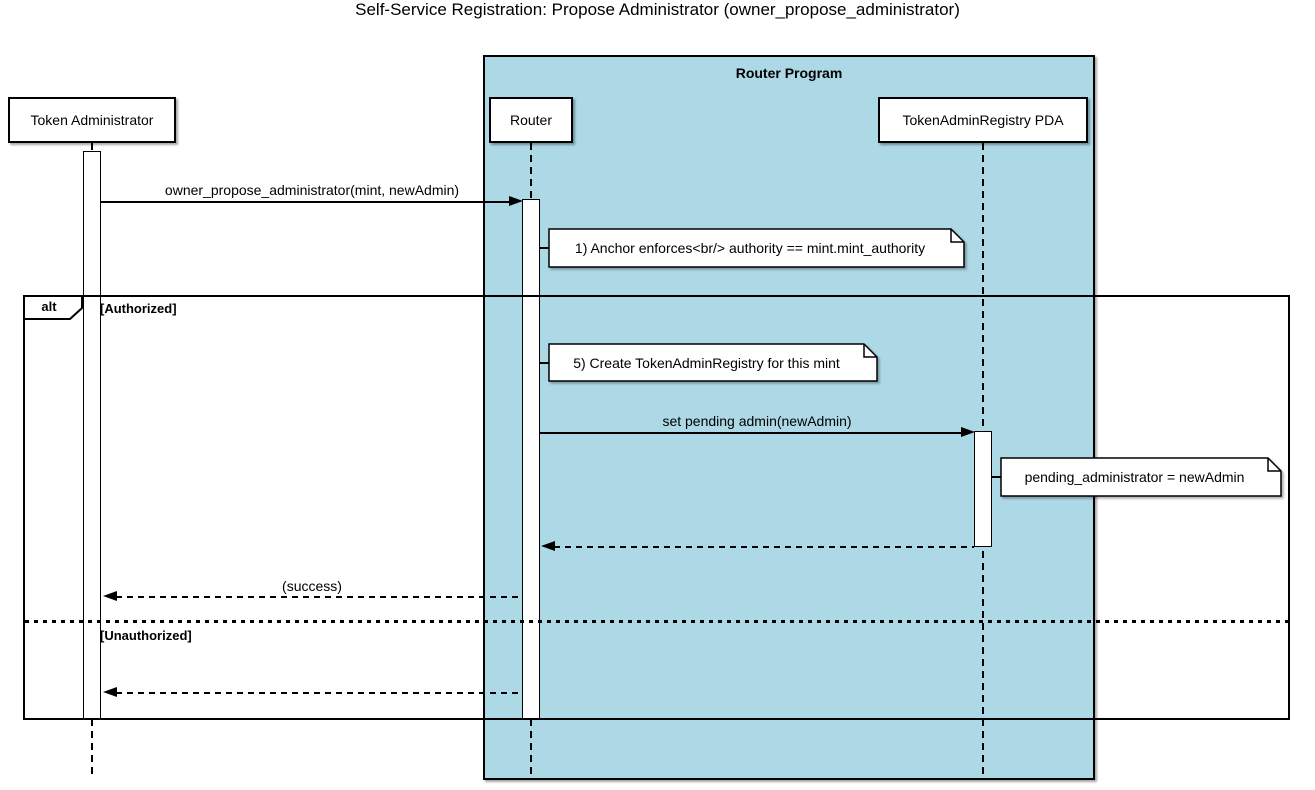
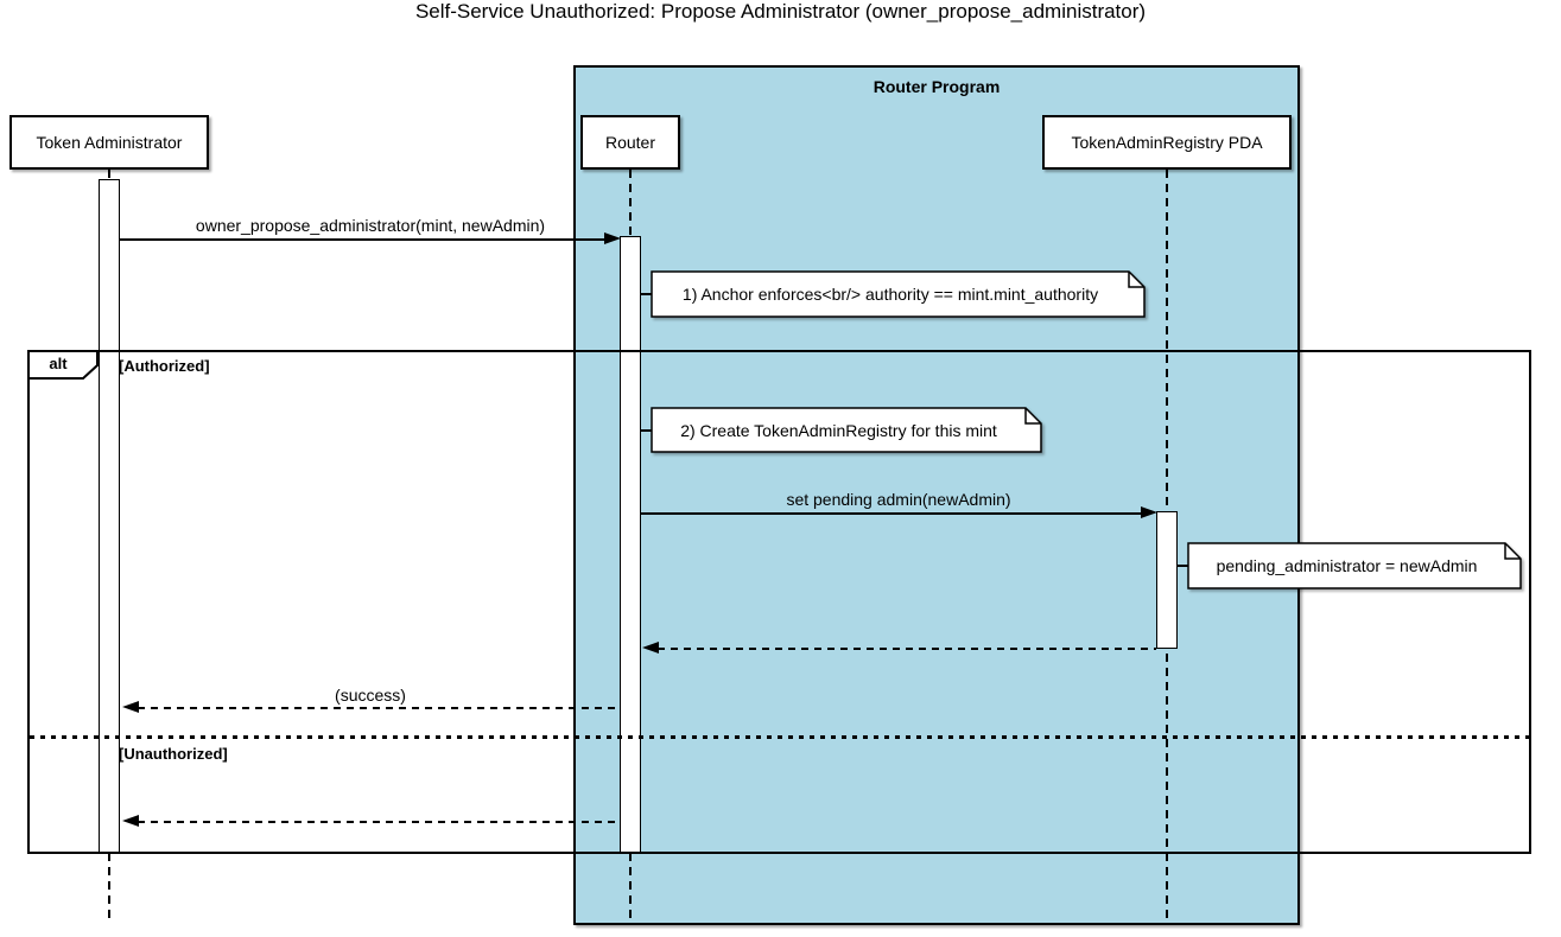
- Self-Service Registration: Propose Administrator (owner_propose_administrator)
+ Self-Service Unauthorized: Propose Administrator (owner_propose_administrator)
  Router Program
  Token Administrator
  Router
  TokenAdminRegistry PDA
  owner_propose_administrator(mint, newAdmin)
  1) Anchor enforces<br/> authority == mint.mint_authority
  alt
  [Authorized]
  [Unauthorized]
- 5) Create TokenAdminRegistry for this mint
+ 2) Create TokenAdminRegistry for this mint
  set pending admin(newAdmin)
  pending_administrator = newAdmin
  (success)
